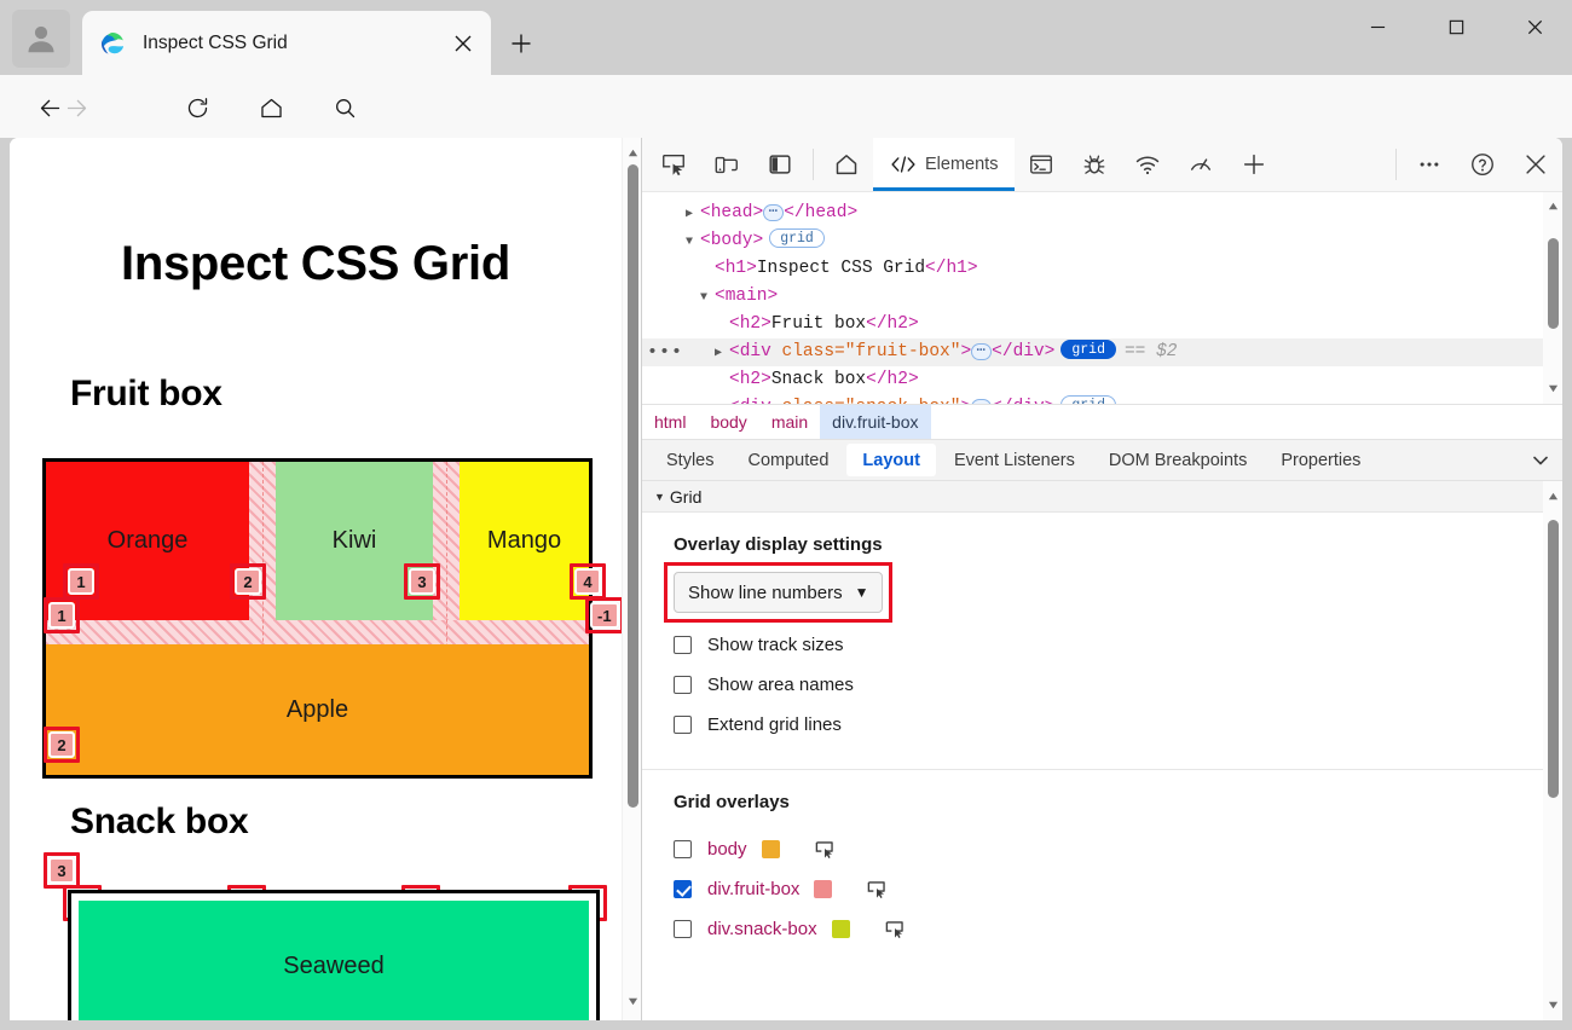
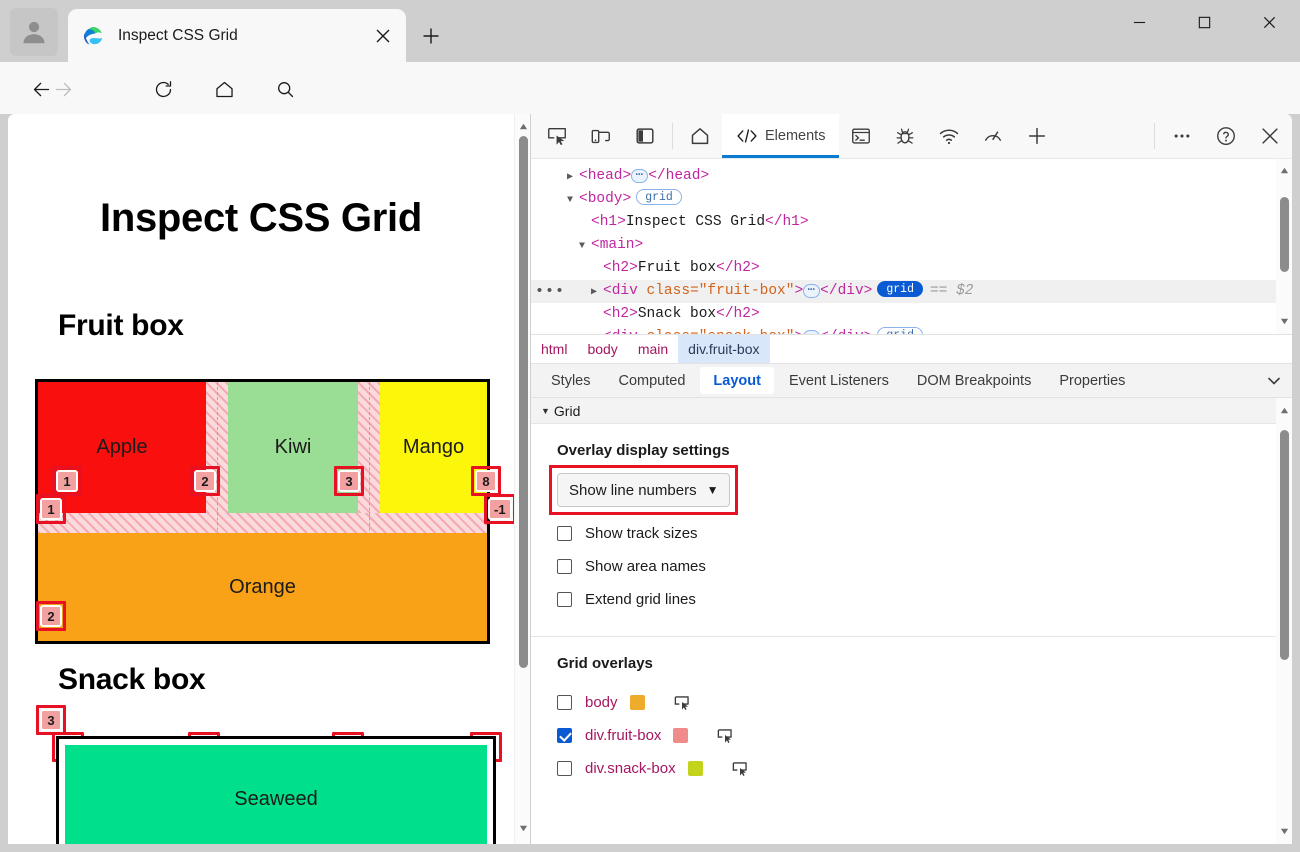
  Inspect CSS Grid
  Inspect CSS Grid
  Fruit box
- Orange
+ Apple
  Kiwi
  Mango
- Apple
+ Orange
  1
  2
  3
- 4
+ 8
  1
  2
  3
  -1
  Snack box
  Seaweed
  Elements
  ▶ <head> ⋯ </head>
  ▼ <body> grid
  <h1>Inspect CSS Grid</h1>
  ▼ <main>
  <h2>Fruit box</h2>
  •••
  ▶ <div class="fruit-box"> ⋯ </div> grid == $2
  <h2>Snack box</h2>
  html
  body
  main
  div.fruit-box
  Styles
  Computed
  Layout
  Event Listeners
  DOM Breakpoints
  Properties
  ▼
  Grid
  Overlay display settings
  Show line numbers
  ▼
  Show track sizes
  Show area names
  Extend grid lines
  Grid overlays
  body
  div.fruit-box
  div.snack-box
